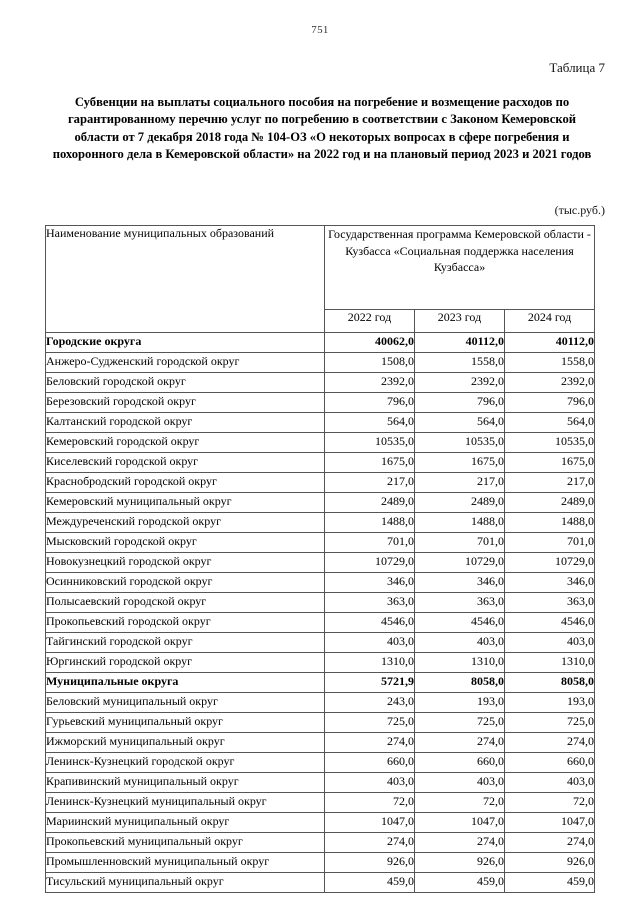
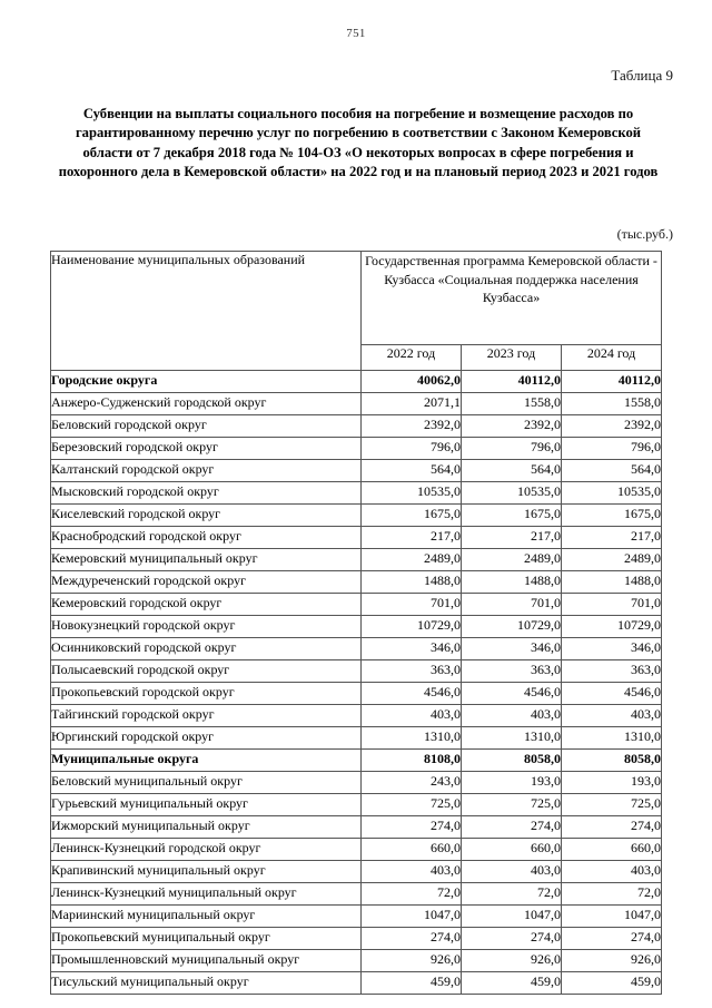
  751
- Таблица 7
+ Таблица 9
  Субвенции на выплаты социального пособия на погребение и возмещение расходов по гарантированному перечню услуг по погребению в соответствии с Законом Кемеровской области от 7 декабря 2018 года № 104-ОЗ «О некоторых вопросах в сфере погребения и похоронного дела в Кемеровской области» на 2022 год и на плановый период 2023 и 2021 годов
  (тыс.руб.)
  Наименование муниципальных образований	Государственная программа Кемеровской области - Кузбасса «Социальная поддержка населения Кузбасса»
  2022 год	2023 год	2024 год
  Городские округа	40062,0	40112,0	40112,0
- Анжеро-Судженский городской округ	1508,0	1558,0	1558,0
+ Анжеро-Судженский городской округ	2071,1	1558,0	1558,0
  Беловский городской округ	2392,0	2392,0	2392,0
  Березовский городской округ	796,0	796,0	796,0
  Калтанский городской округ	564,0	564,0	564,0
- Кемеровский городской округ	10535,0	10535,0	10535,0
+ Мысковский городской округ	10535,0	10535,0	10535,0
  Киселевский городской округ	1675,0	1675,0	1675,0
  Краснобродский городской округ	217,0	217,0	217,0
  Кемеровский муниципальный округ	2489,0	2489,0	2489,0
  Междуреченский городской округ	1488,0	1488,0	1488,0
- Мысковский городской округ	701,0	701,0	701,0
+ Кемеровский городской округ	701,0	701,0	701,0
  Новокузнецкий городской округ	10729,0	10729,0	10729,0
  Осинниковский городской округ	346,0	346,0	346,0
  Полысаевский городской округ	363,0	363,0	363,0
  Прокопьевский городской округ	4546,0	4546,0	4546,0
  Тайгинский городской округ	403,0	403,0	403,0
  Юргинский городской округ	1310,0	1310,0	1310,0
- Муниципальные округа	5721,9	8058,0	8058,0
+ Муниципальные округа	8108,0	8058,0	8058,0
  Беловский муниципальный округ	243,0	193,0	193,0
  Гурьевский муниципальный округ	725,0	725,0	725,0
  Ижморский муниципальный округ	274,0	274,0	274,0
  Ленинск-Кузнецкий городской округ	660,0	660,0	660,0
  Крапивинский муниципальный округ	403,0	403,0	403,0
  Ленинск-Кузнецкий муниципальный округ	72,0	72,0	72,0
  Мариинский муниципальный округ	1047,0	1047,0	1047,0
  Прокопьевский муниципальный округ	274,0	274,0	274,0
  Промышленновский муниципальный округ	926,0	926,0	926,0
  Тисульский муниципальный округ	459,0	459,0	459,0
